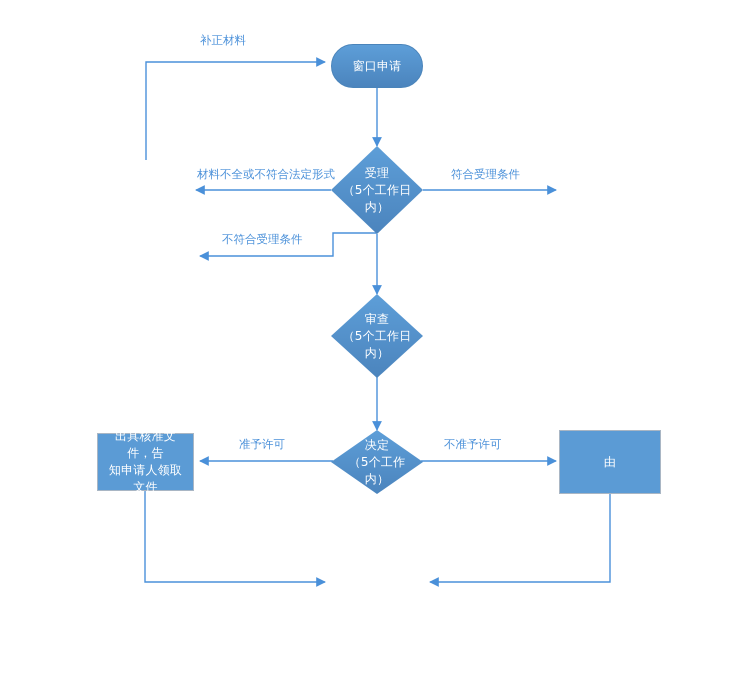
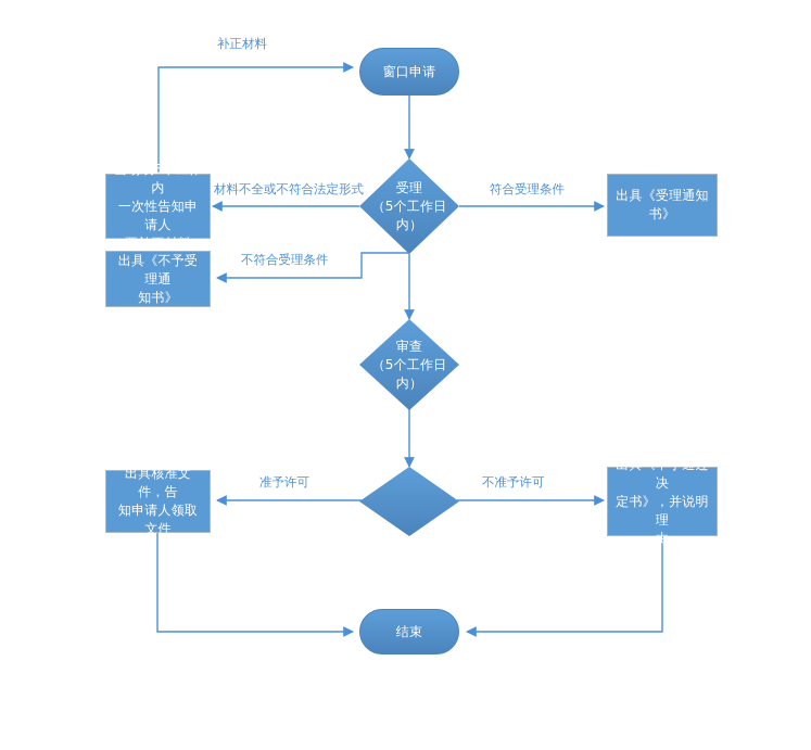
  窗口申请
  受理
  （5个工作日
  内）
+ 当场或5个工作内
+ 一次性告知申请人
+ 要补正材料
+ 出具《不予受理通
+ 知书》
+ 出具《受理通知
+ 书》
  审查
  （5个工作日
  内）
- 决定
- （5个工作内）
  出具核准文件，告
  知申请人领取文件
+ 出具《不予通过决
+ 定书》，并说明理
  由
+ 结束
  补正材料
  材料不全或不符合法定形式
  不符合受理条件
  符合受理条件
  准予许可
  不准予许可
